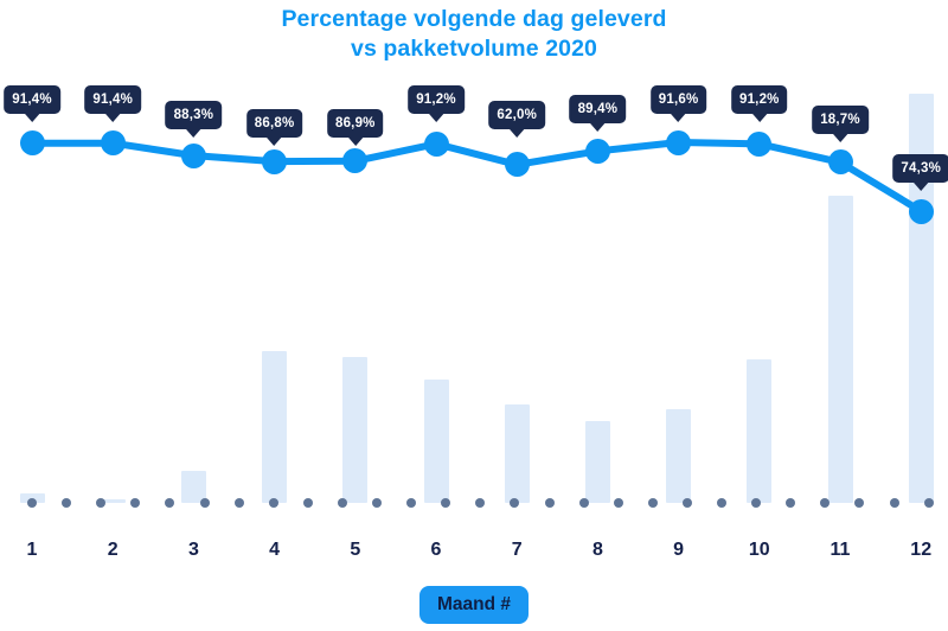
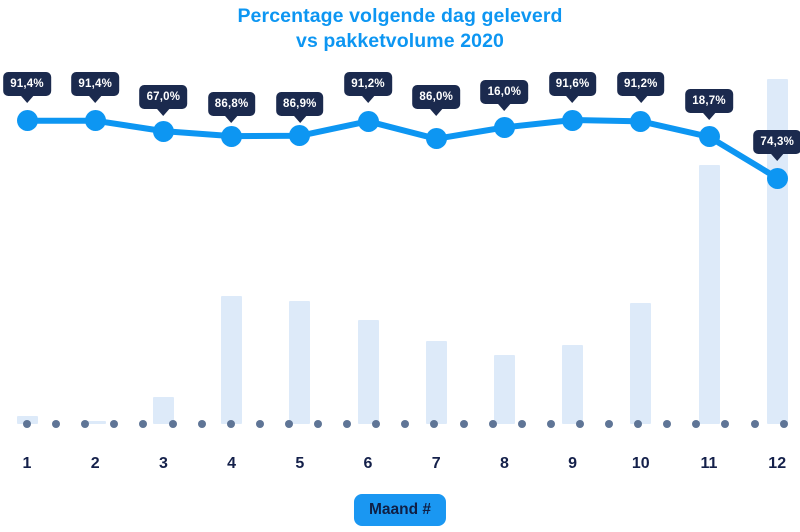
  Percentage volgende dag geleverd
  vs pakketvolume 2020
  91,4%
  91,4%
- 88,3%
+ 67,0%
  86,8%
  86,9%
  91,2%
- 62,0%
+ 86,0%
- 89,4%
+ 16,0%
  91,6%
  91,2%
  18,7%
  74,3%
  1
  2
  3
  4
  5
  6
  7
  8
  9
  10
  11
  12
  Maand #
